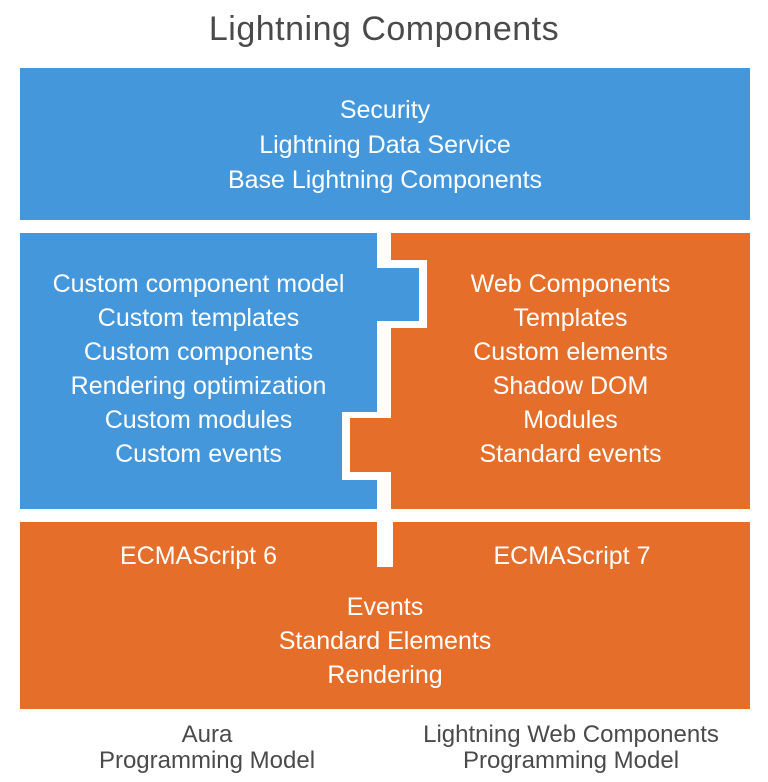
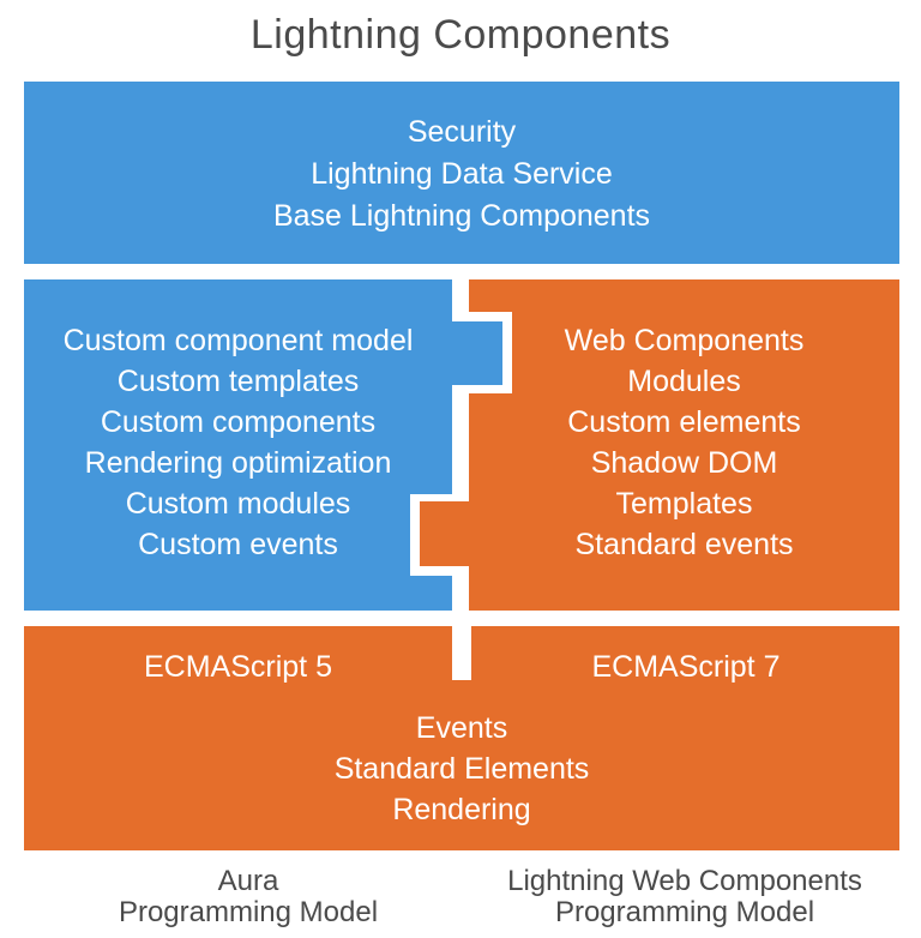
  Lightning Components
  Security
  Lightning Data Service
  Base Lightning Components
  Custom component model
  Custom templates
  Custom components
  Rendering optimization
  Custom modules
  Custom events
  Web Components
- Templates
+ Modules
  Custom elements
  Shadow DOM
- Modules
+ Templates
  Standard events
- ECMAScript 6
+ ECMAScript 5
  ECMAScript 7
  Events
  Standard Elements
  Rendering
  Aura
  Programming Model
  Lightning Web Components
  Programming Model
